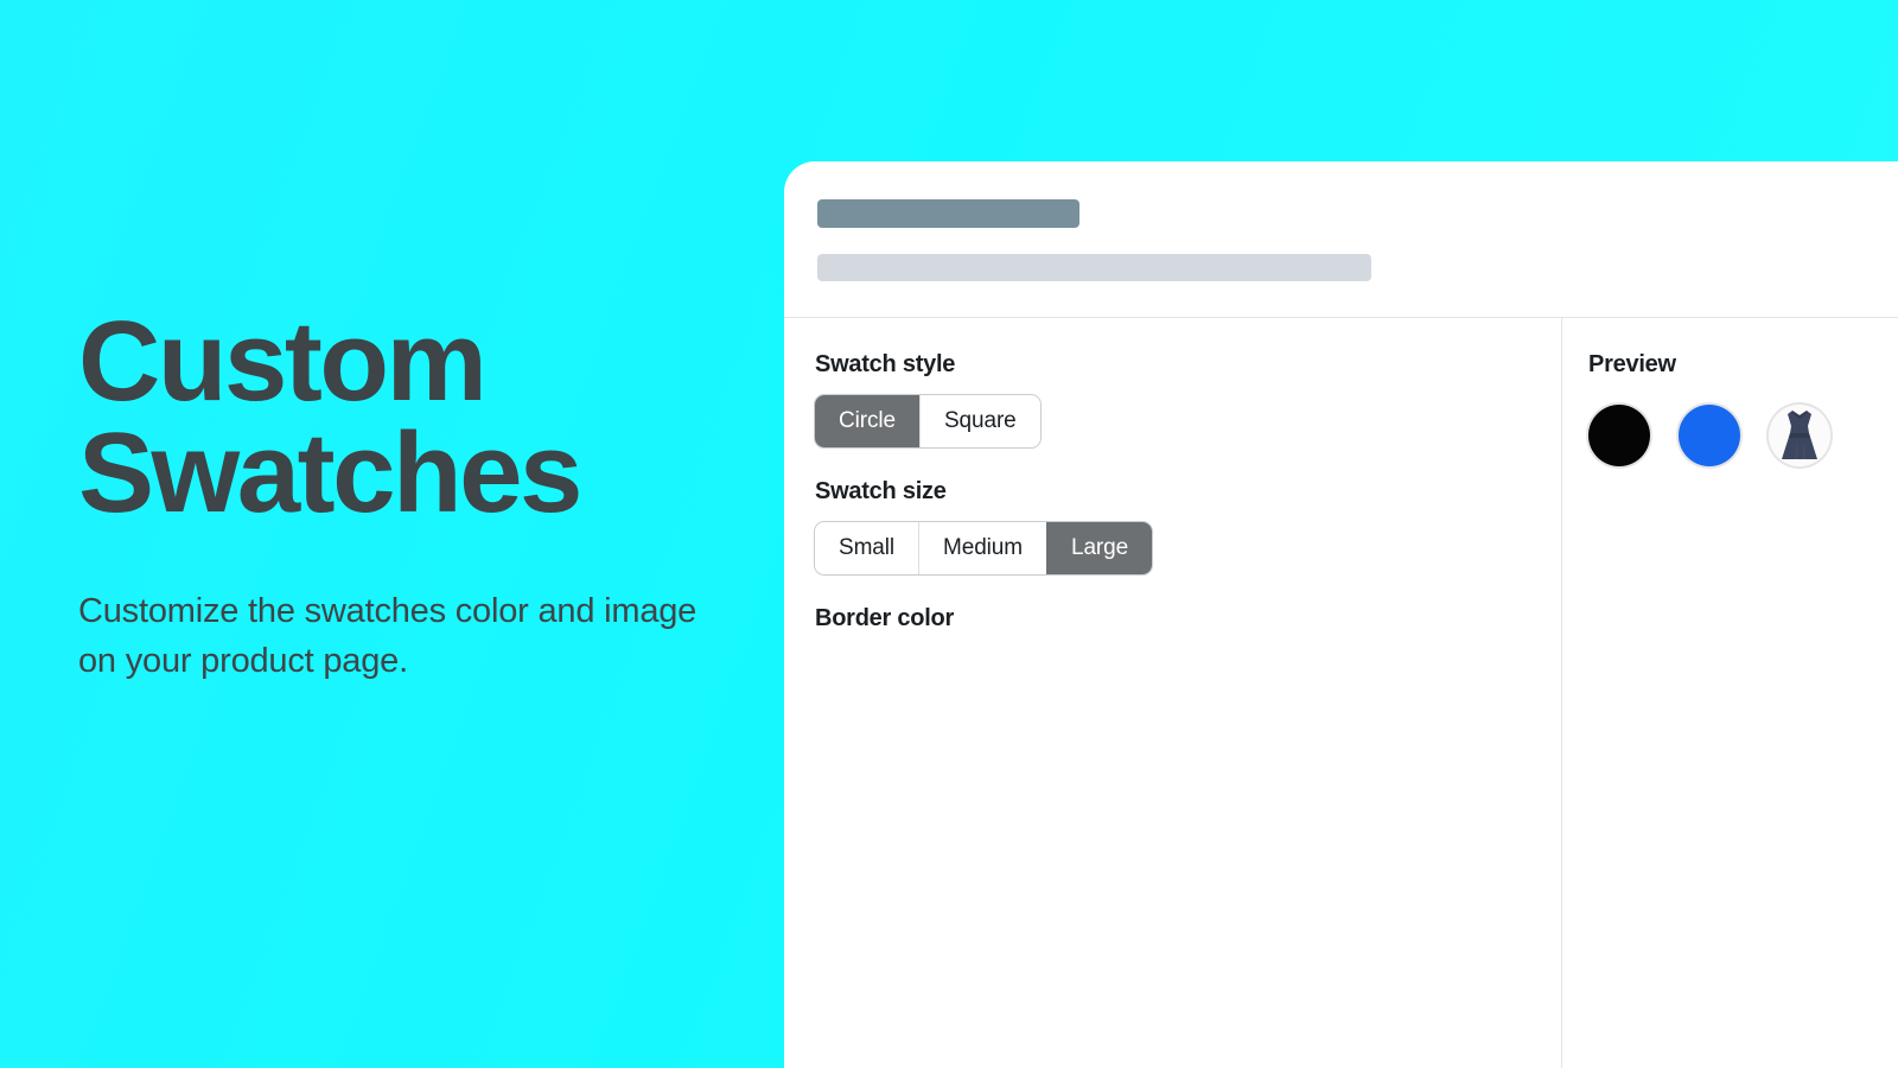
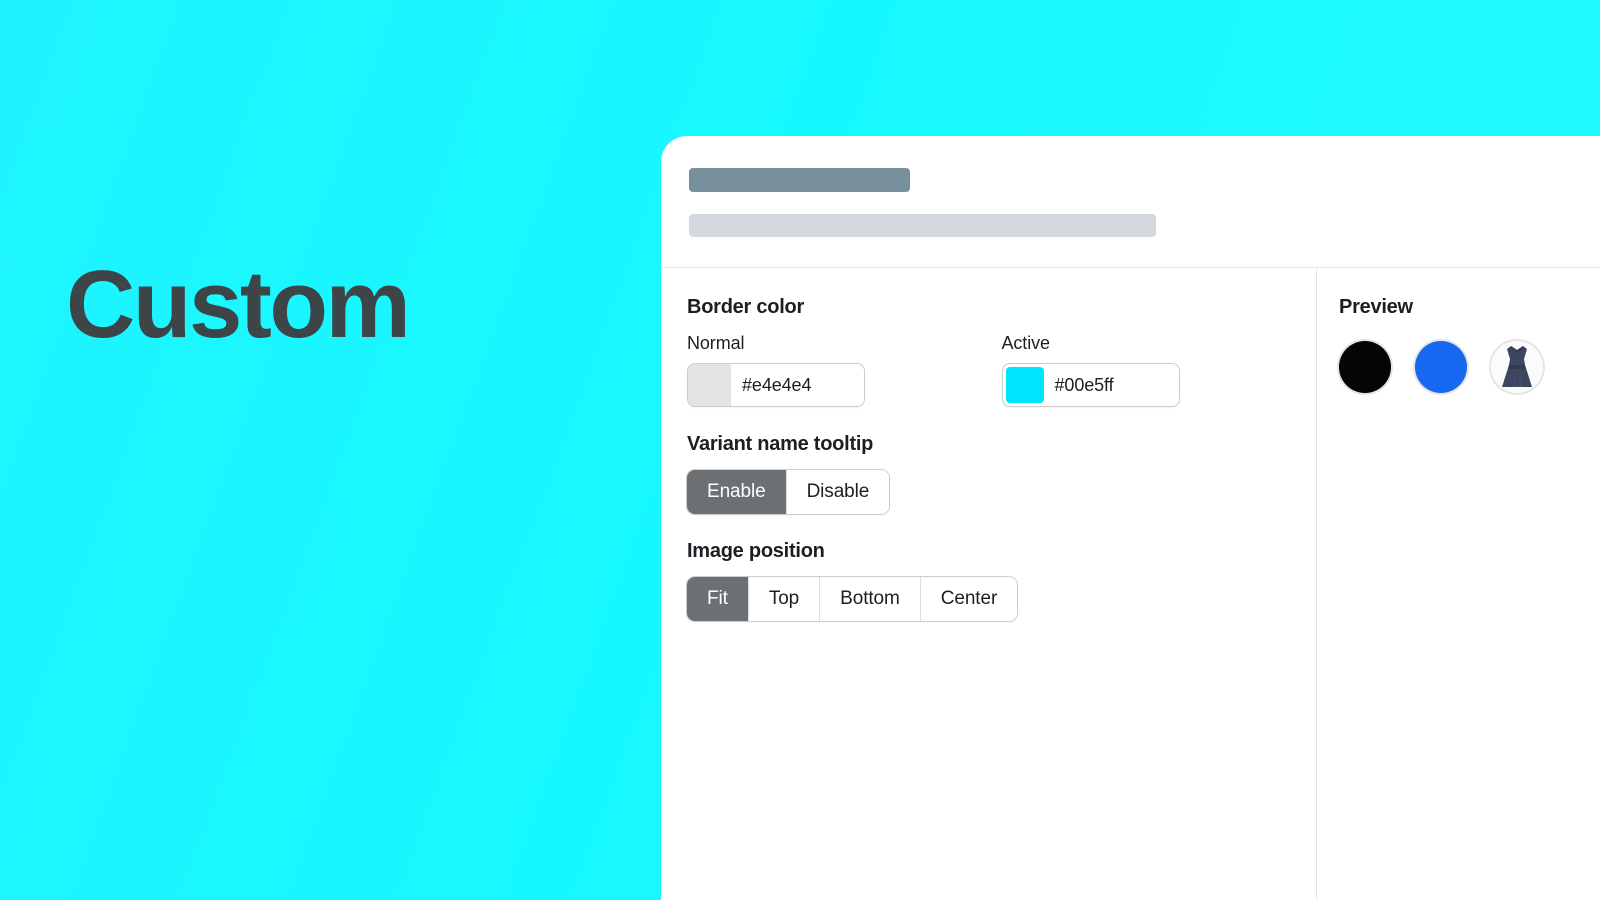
  Custom
- Swatches
- Customize the swatches color and image on your product page.
- Swatch style
- Circle
- Square
- Swatch size
- Small
- Medium
- Large
  Border color
+ Normal
+ #e4e4e4
+ Active
+ #00e5ff
+ Variant name tooltip
+ Enable
+ Disable
+ Image position
+ Fit
+ Top
+ Bottom
+ Center
  Preview
